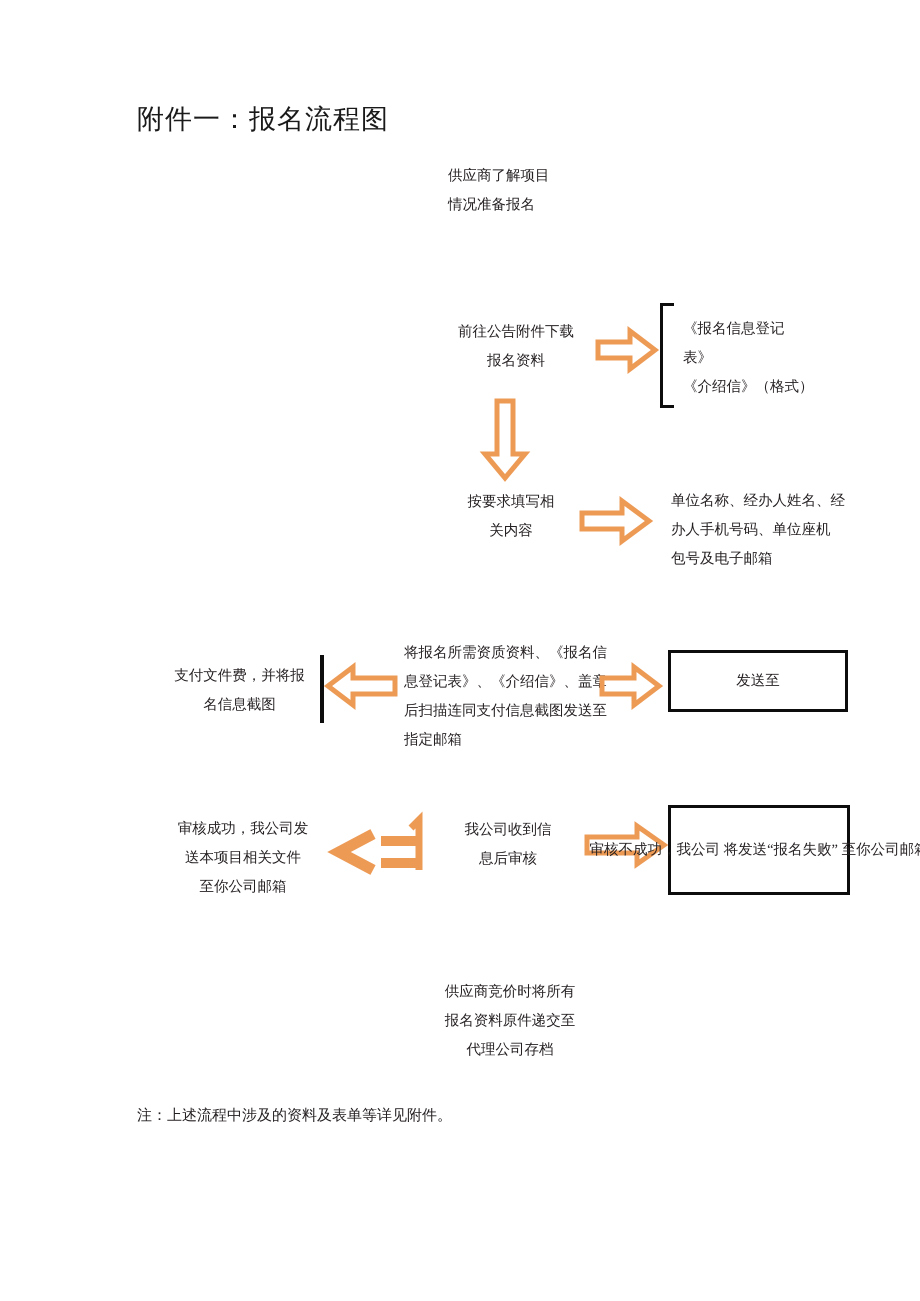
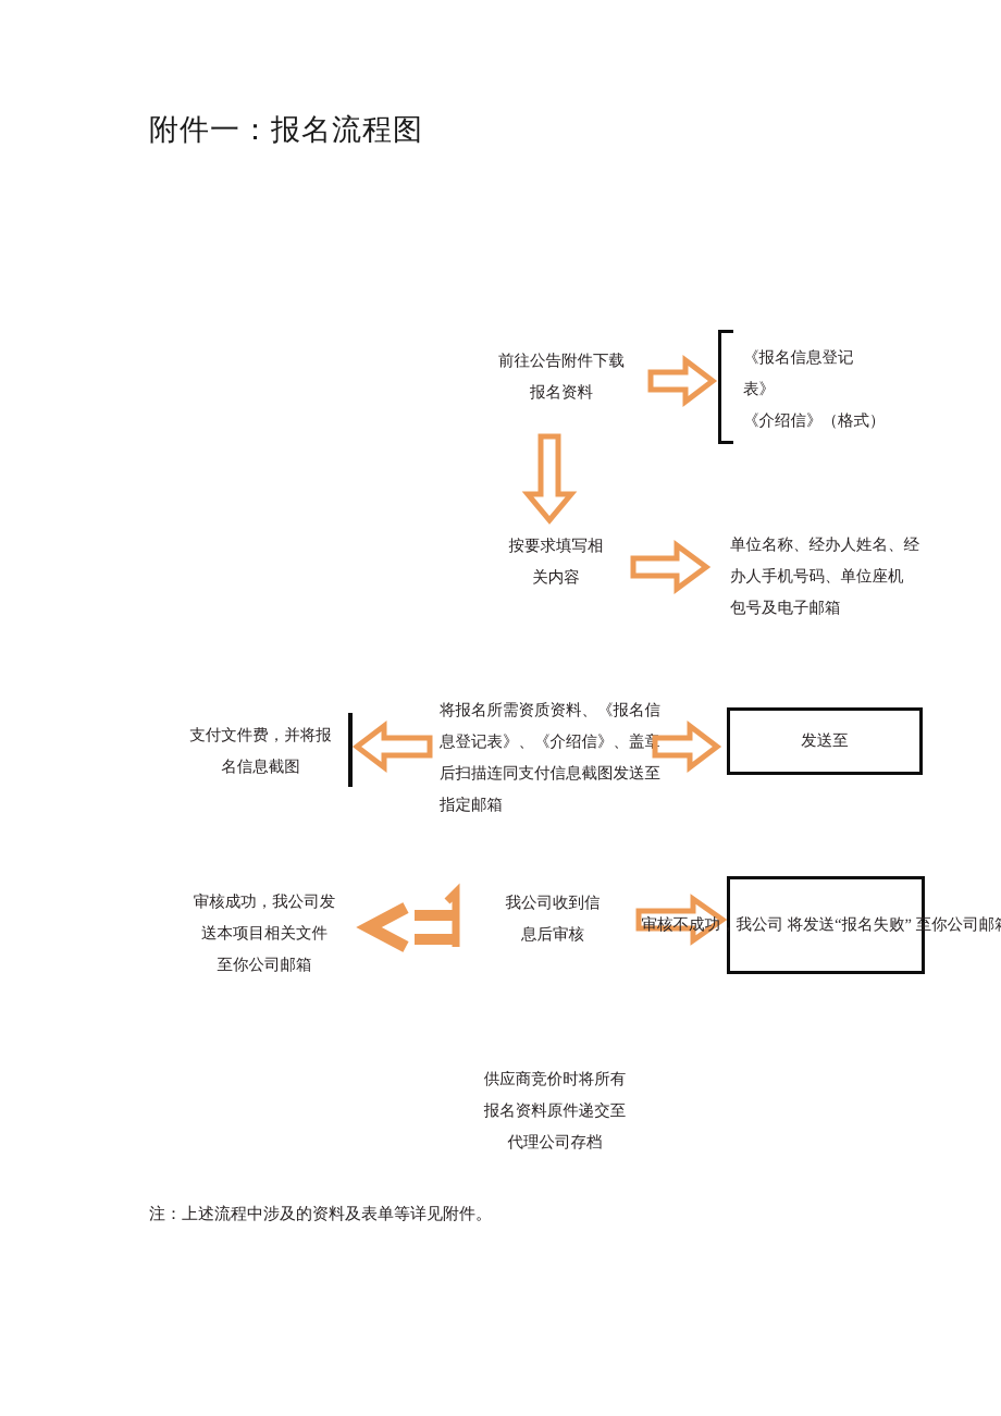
  附件一：报名流程图
- 供应商了解项目
- 情况准备报名
  前往公告附件下载
  报名资料
  《报名信息登记
  表》
  《介绍信》（格式）
  按要求填写相
  关内容
  单位名称、经办人姓名、经
  办人手机号码、单位座机
  包号及电子邮箱
  支付文件费，并将报
  名信息截图
  将报名所需资质资料、《报名信
  息登记表》、《介绍信》、盖
  后扫描连同支付信息截图发送至
  指定邮箱
  发送至
  审核成功，我公司发
  送本项目相关文件
  至你公司邮箱
  我公司收到信
  息后审核
  审核不成功，我公司 将发送“报名失败” 至你公司邮
  供应商竞价时将所有
  报名资料原件递交至
  代理公司存档
  注：上述流程中涉及的资料及表单等详见附件。
